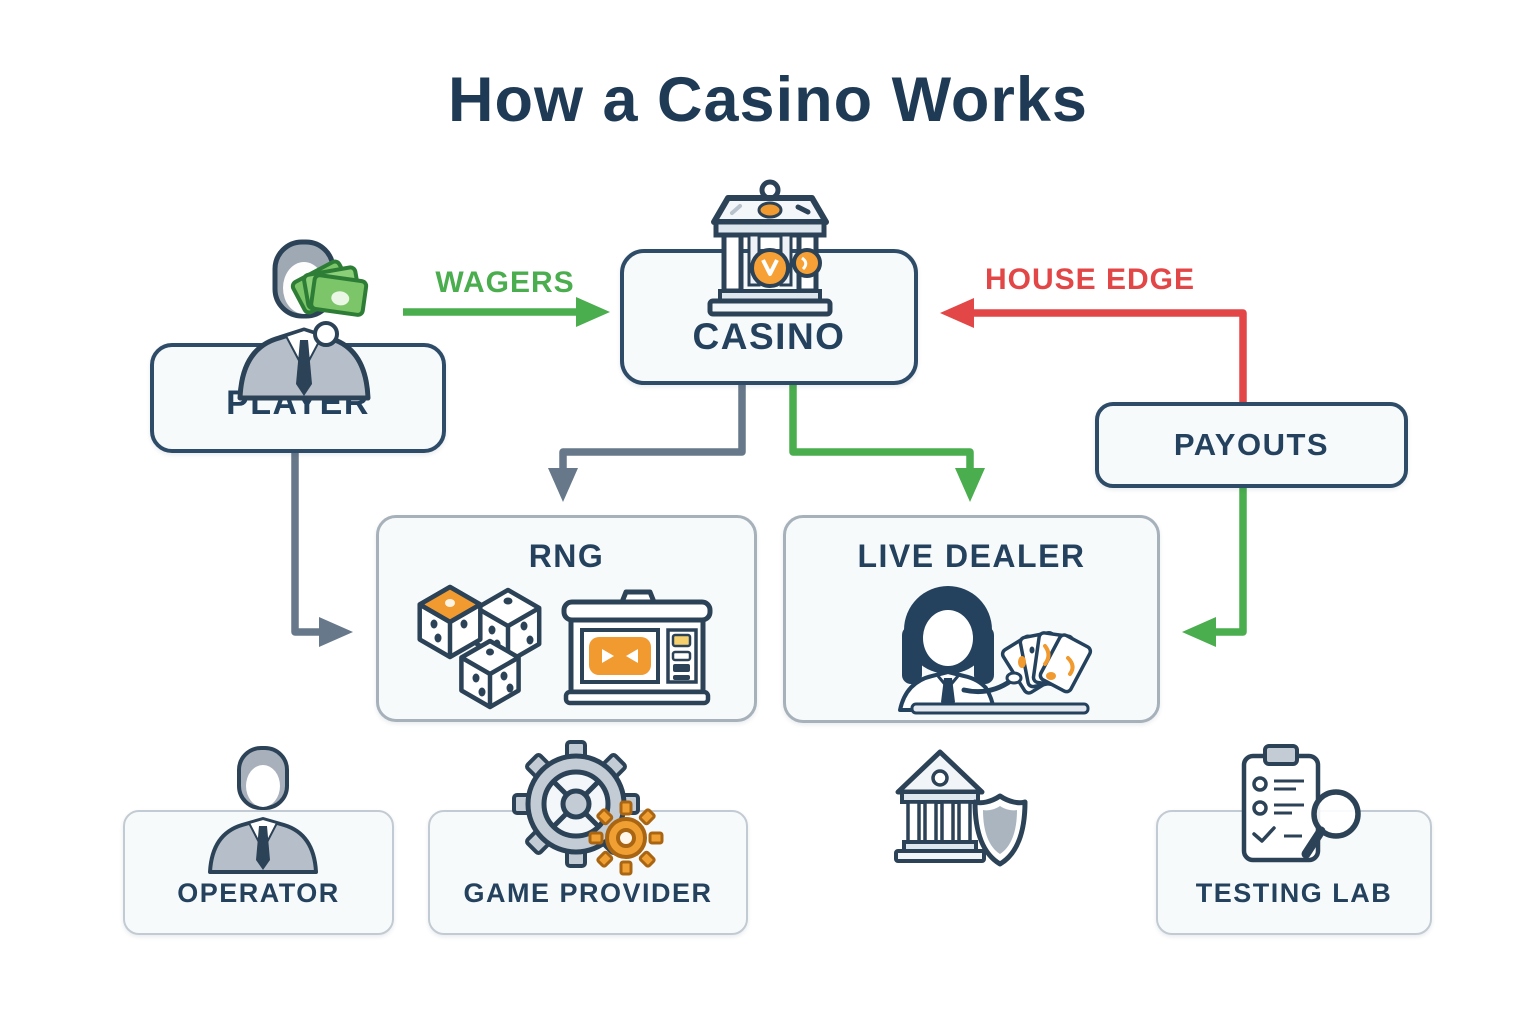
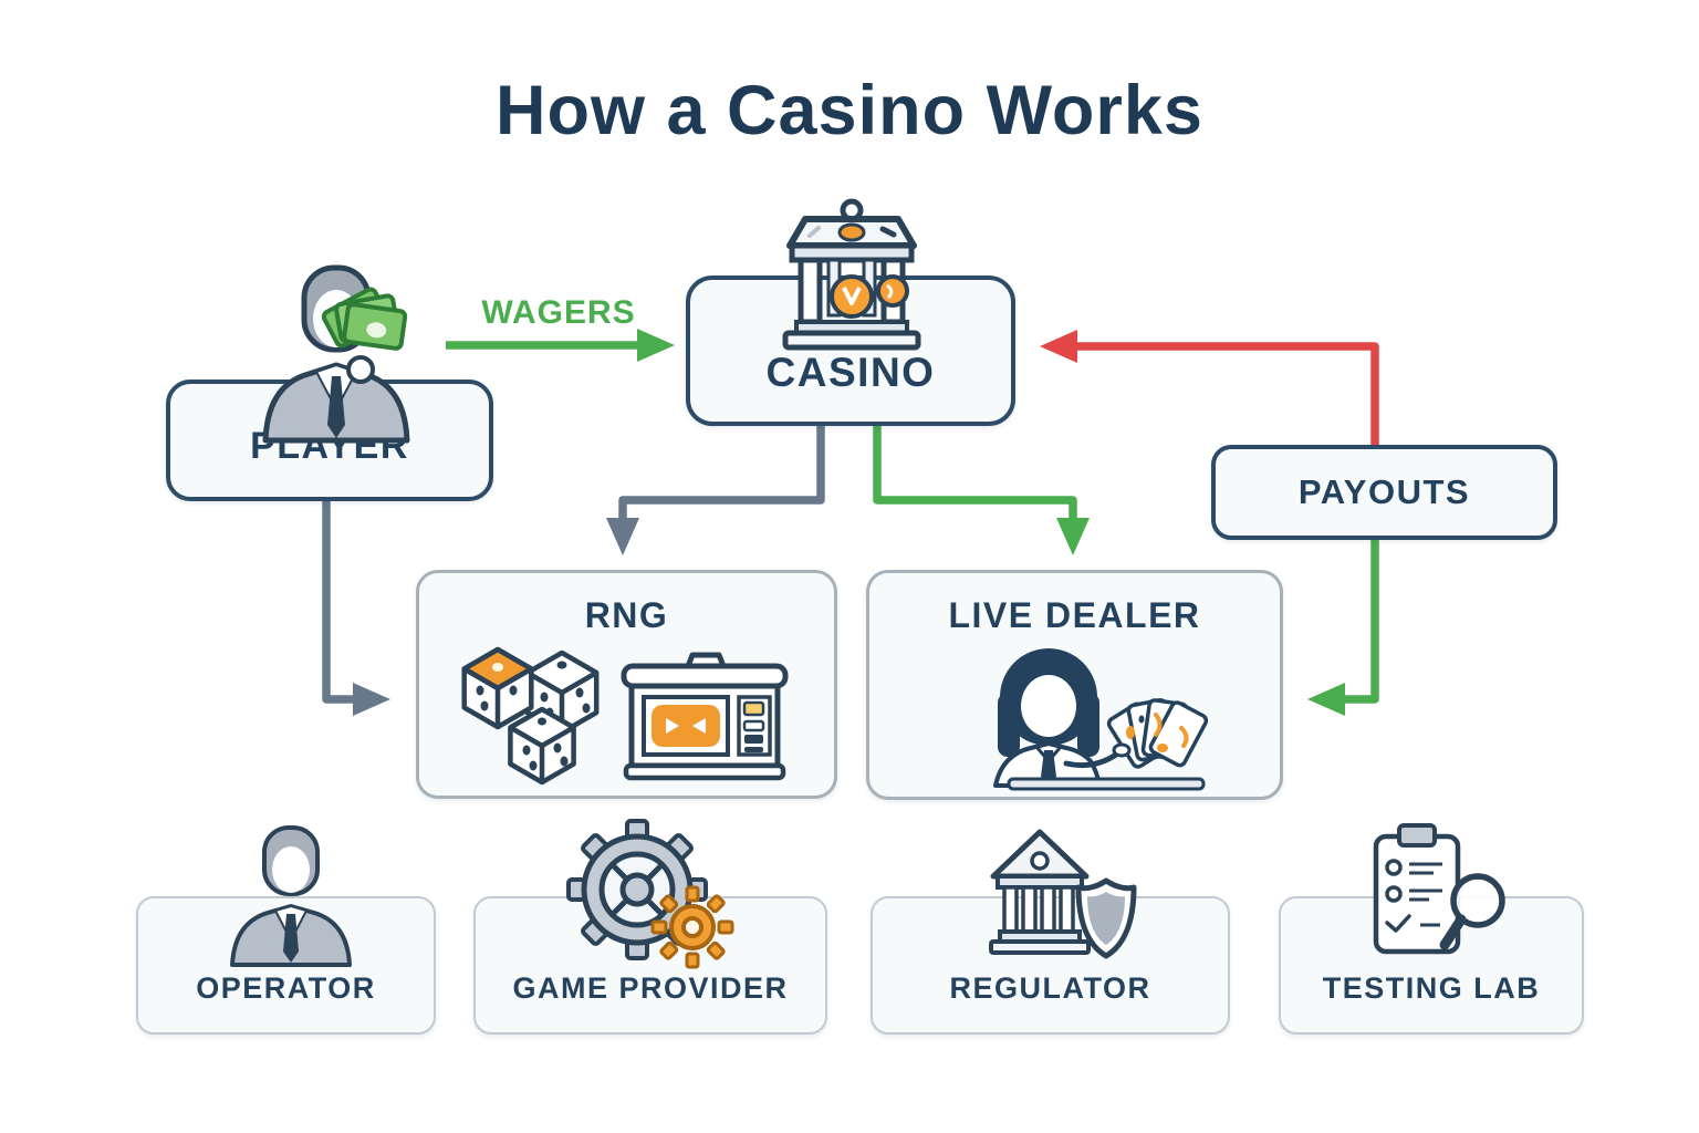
  How a Casino Works
  WAGERS
- HOUSE EDGE
  PLAYER
  CASINO
  PAYOUTS
  RNG
  LIVE DEALER
  OPERATOR
  GAME PROVIDER
+ REGULATOR
  TESTING LAB
